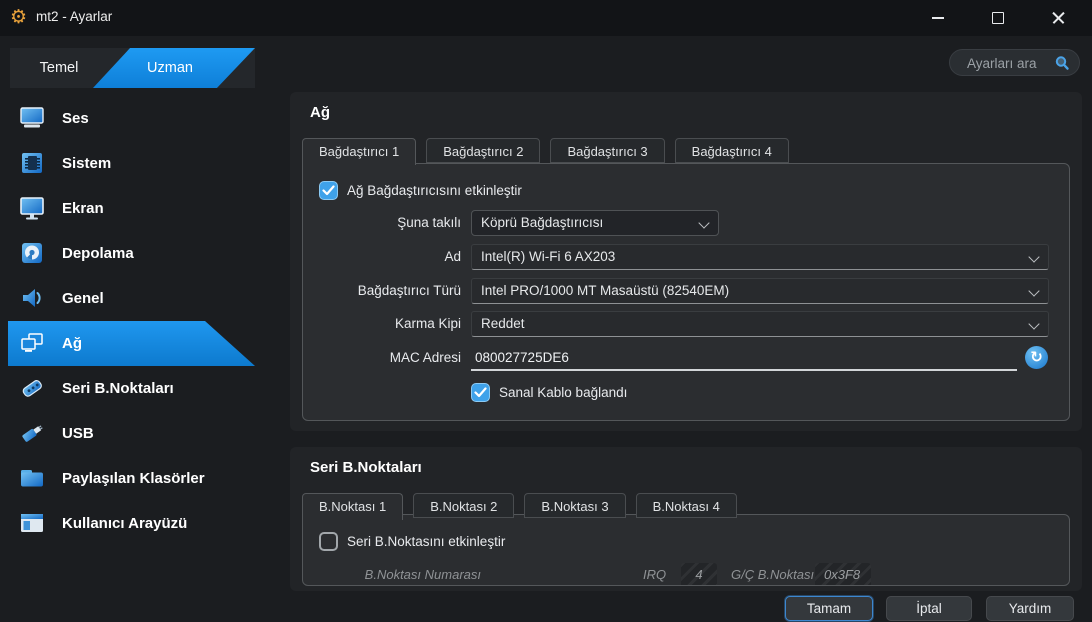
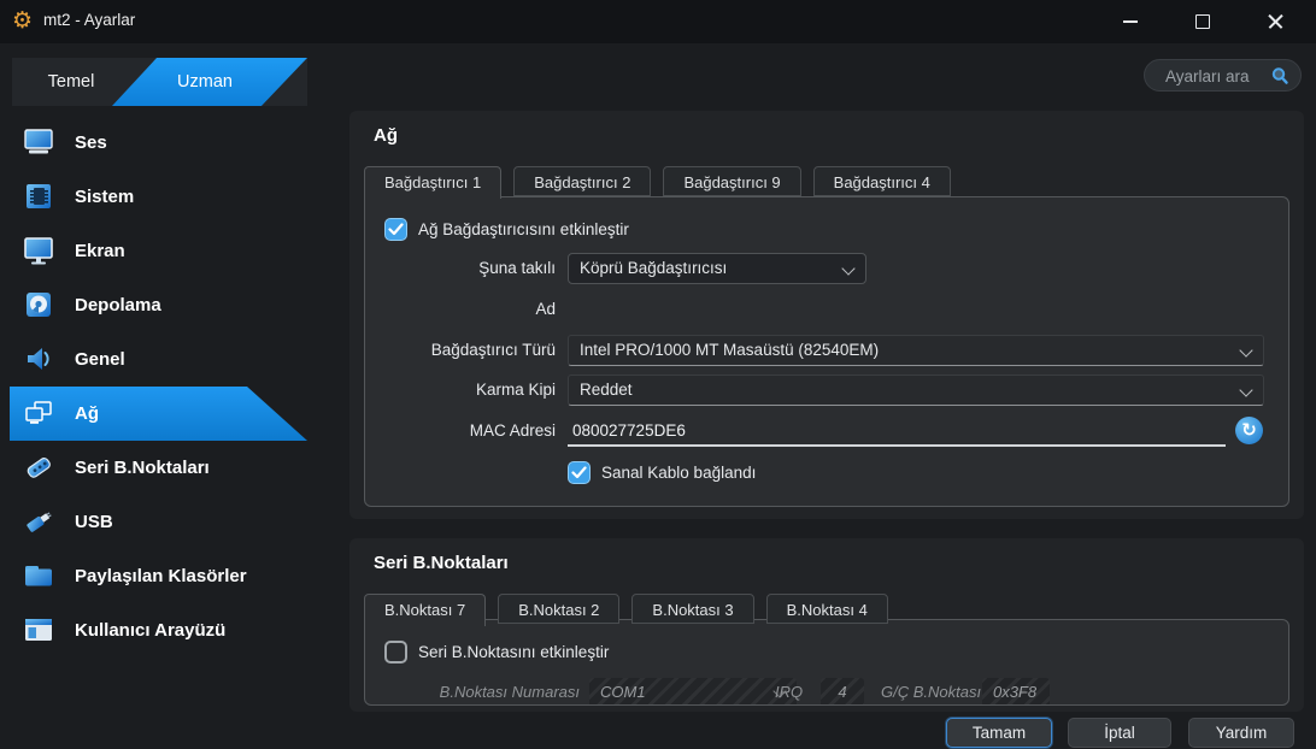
  ⚙
  mt2 - Ayarlar
  Temel
  Uzman
  Ayarları ara
  Ses
  Sistem
  Ekran
  Depolama
  Genel
  Ağ
  Seri B.Noktaları
  USB
  Paylaşılan Klasörler
  Kullanıcı Arayüzü
  Ağ
  Bağdaştırıcı 1
  Bağdaştırıcı 2
- Bağdaştırıcı 3
+ Bağdaştırıcı 9
  Bağdaştırıcı 4
  Ağ Bağdaştırıcısını etkinleştir
  Şuna takılı
  Köprü Bağdaştırıcısı
  Ad
- Intel(R) Wi-Fi 6 AX203
  Bağdaştırıcı Türü
  Intel PRO/1000 MT Masaüstü (82540EM)
  Karma Kipi
  Reddet
  MAC Adresi
  080027725DE6
  ↻
  Sanal Kablo bağlandı
  Seri B.Noktaları
- B.Noktası 1
+ B.Noktası 7
  B.Noktası 2
  B.Noktası 3
  B.Noktası 4
  Seri B.Noktasını etkinleştir
  B.Noktası Numarası
+ COM1
  IRQ
  4
  G/Ç B.Noktası
  0x3F8
  Tamam
  İptal
  Yardım
